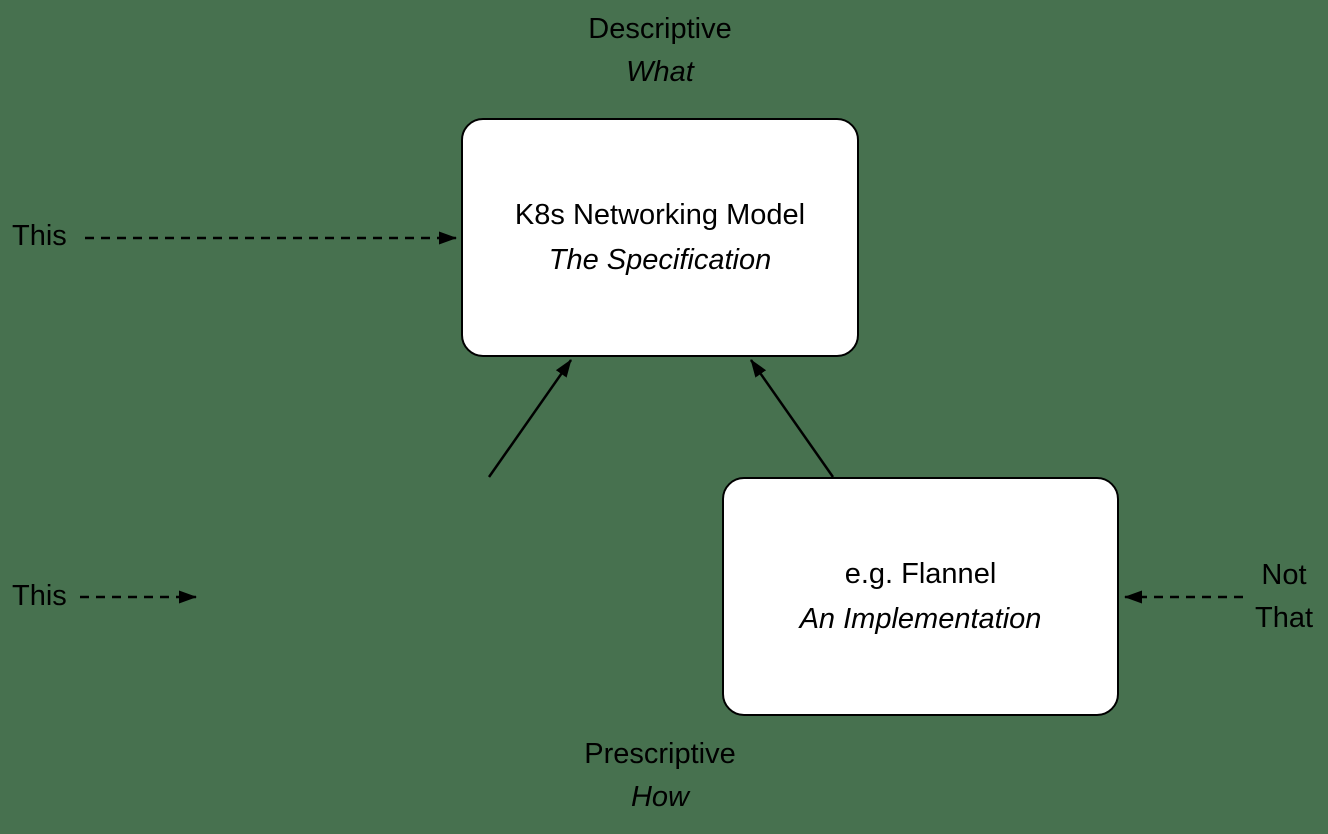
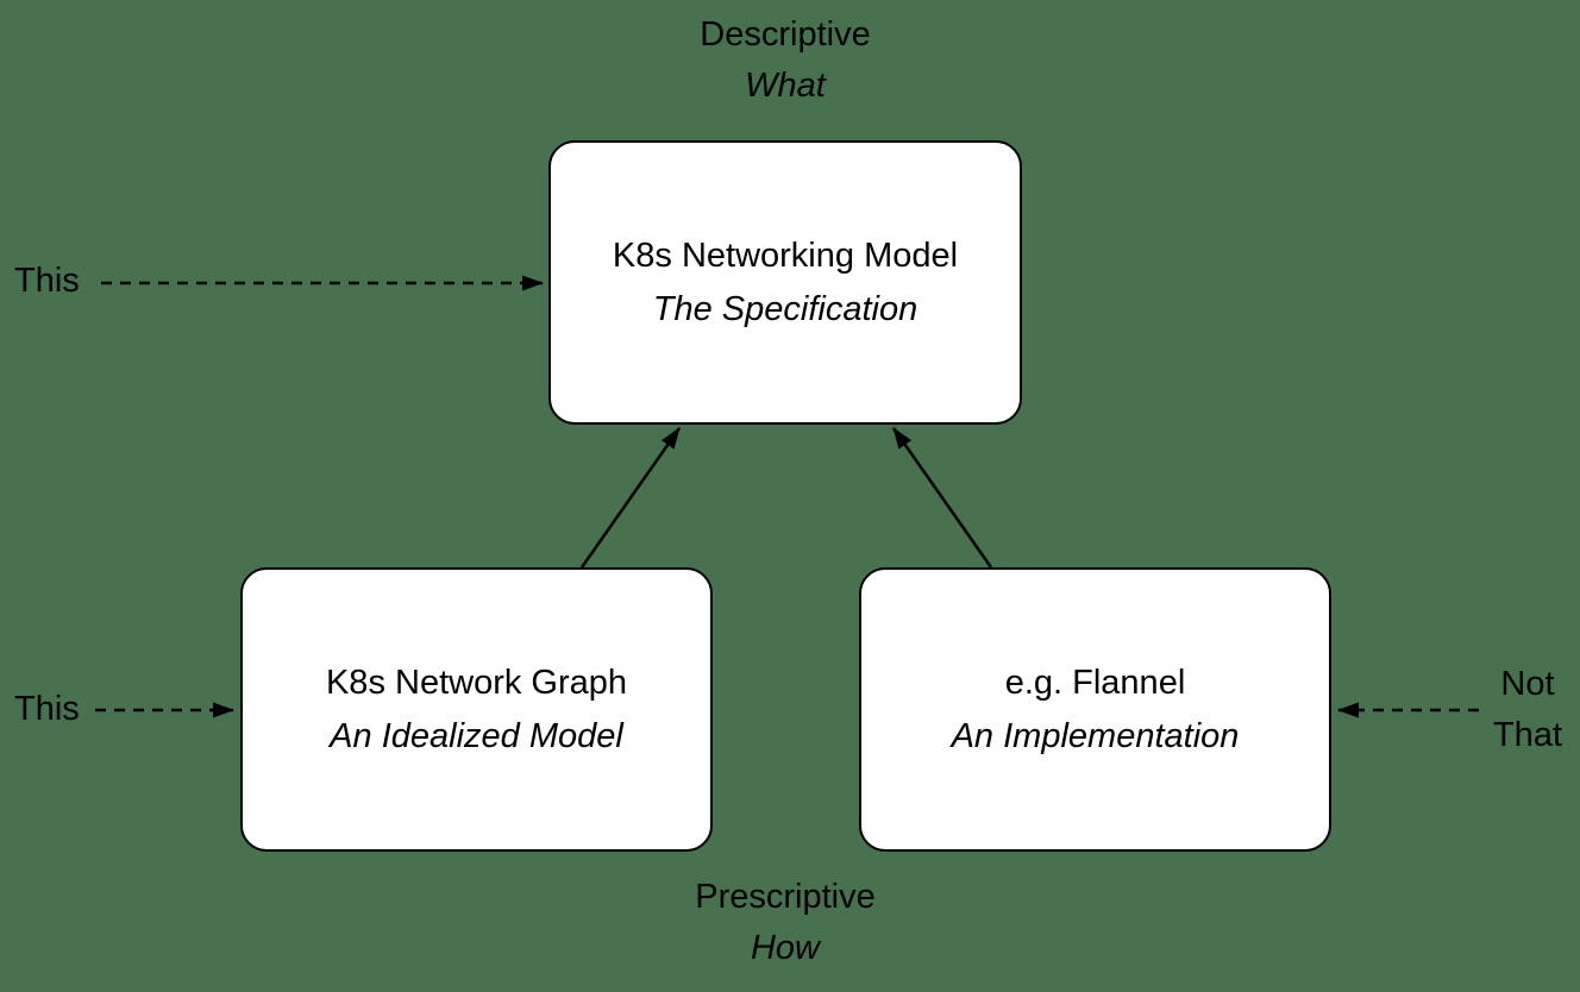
  Descriptive
  What
  K8s Networking Model
  The Specification
+ K8s Network Graph
+ An Idealized Model
  e.g. Flannel
  An Implementation
  This
  This
  Not
  That
  Prescriptive
  How
